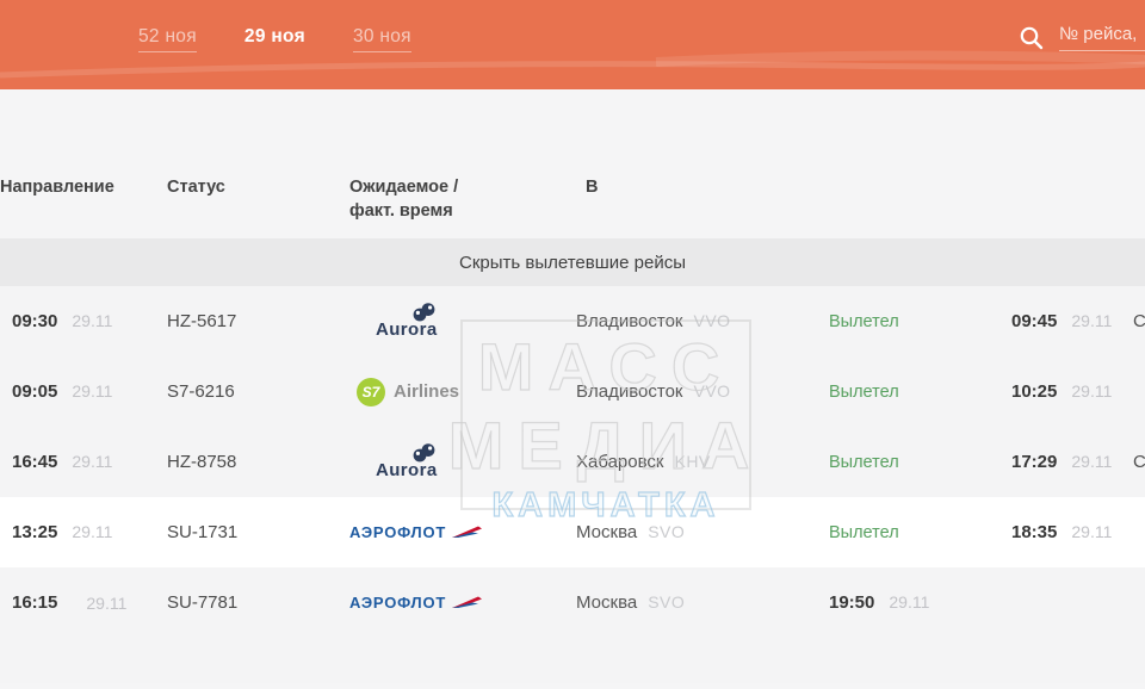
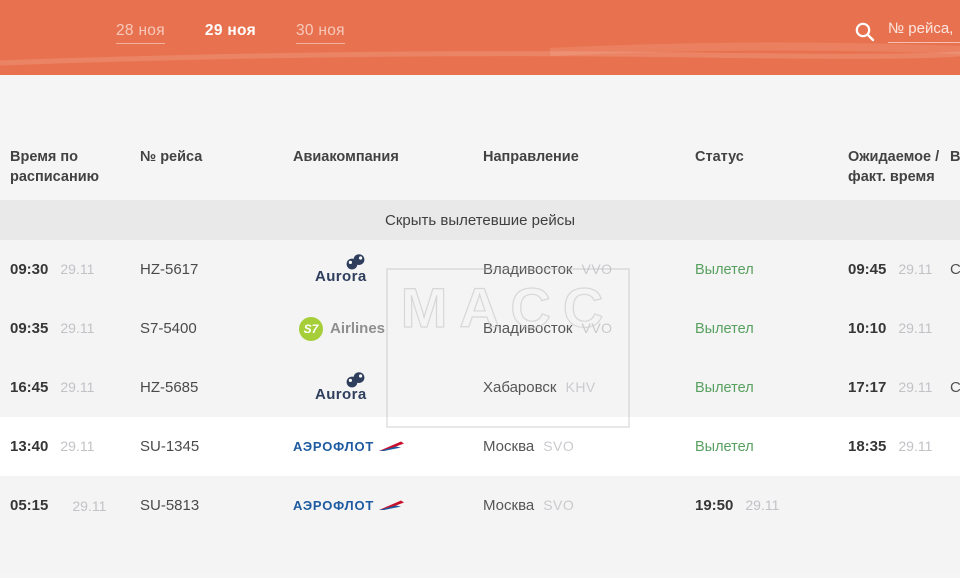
- 52 ноя
+ 28 ноя
  29 ноя
  30 ноя
  № рейса,
+ Время по расписанию
+ № рейса
+ Авиакомпания
  Направление
  Статус
  Ожидаемое / факт. время
  В
  Скрыть вылетевшие рейсы
  09:30
  29.11
  HZ-5617
  Aurora
  Владивосток
  VVO
  Вылетел
  09:45
  29.11
  С
- 09:05
+ 09:35
  29.11
- S7-6216
+ S7-5400
  S7
  Airlines
  Владивосток
  VVO
  Вылетел
- 10:25
+ 10:10
  29.11
  16:45
  29.11
- HZ-8758
+ HZ-5685
  Aurora
  Хабаровск
  KHV
  Вылетел
- 17:29
+ 17:17
  29.11
  С
- 13:25
+ 13:40
  29.11
- SU-1731
+ SU-1345
  АЭРОФЛОТ
  Москва
  SVO
  Вылетел
  18:35
  29.11
- 16:15
+ 05:15
  29.11
- SU-7781
+ SU-5813
  АЭРОФЛОТ
  Москва
  SVO
  19:50
  29.11
  МАСС
- МЕДИА
- КАМЧАТКА
